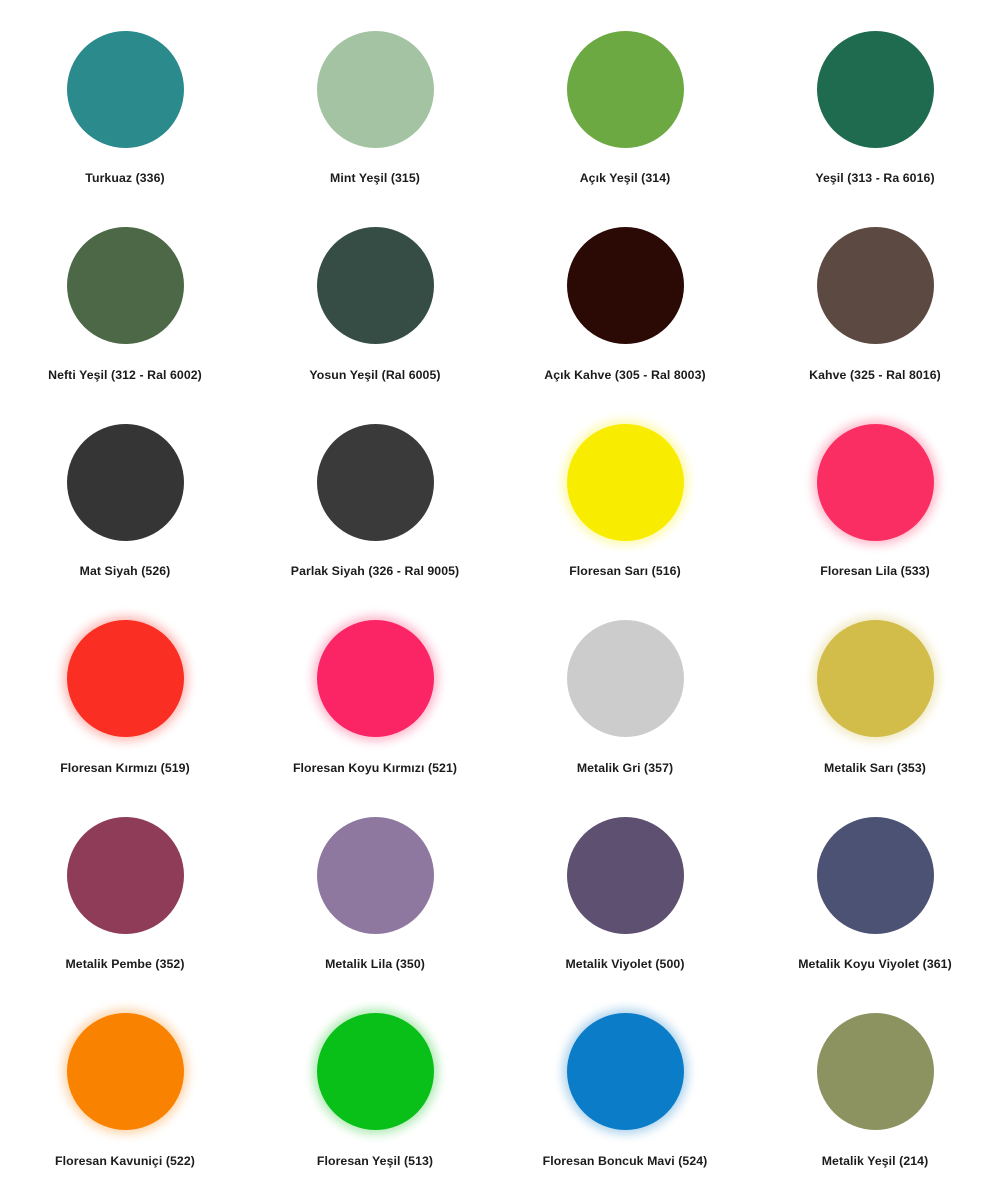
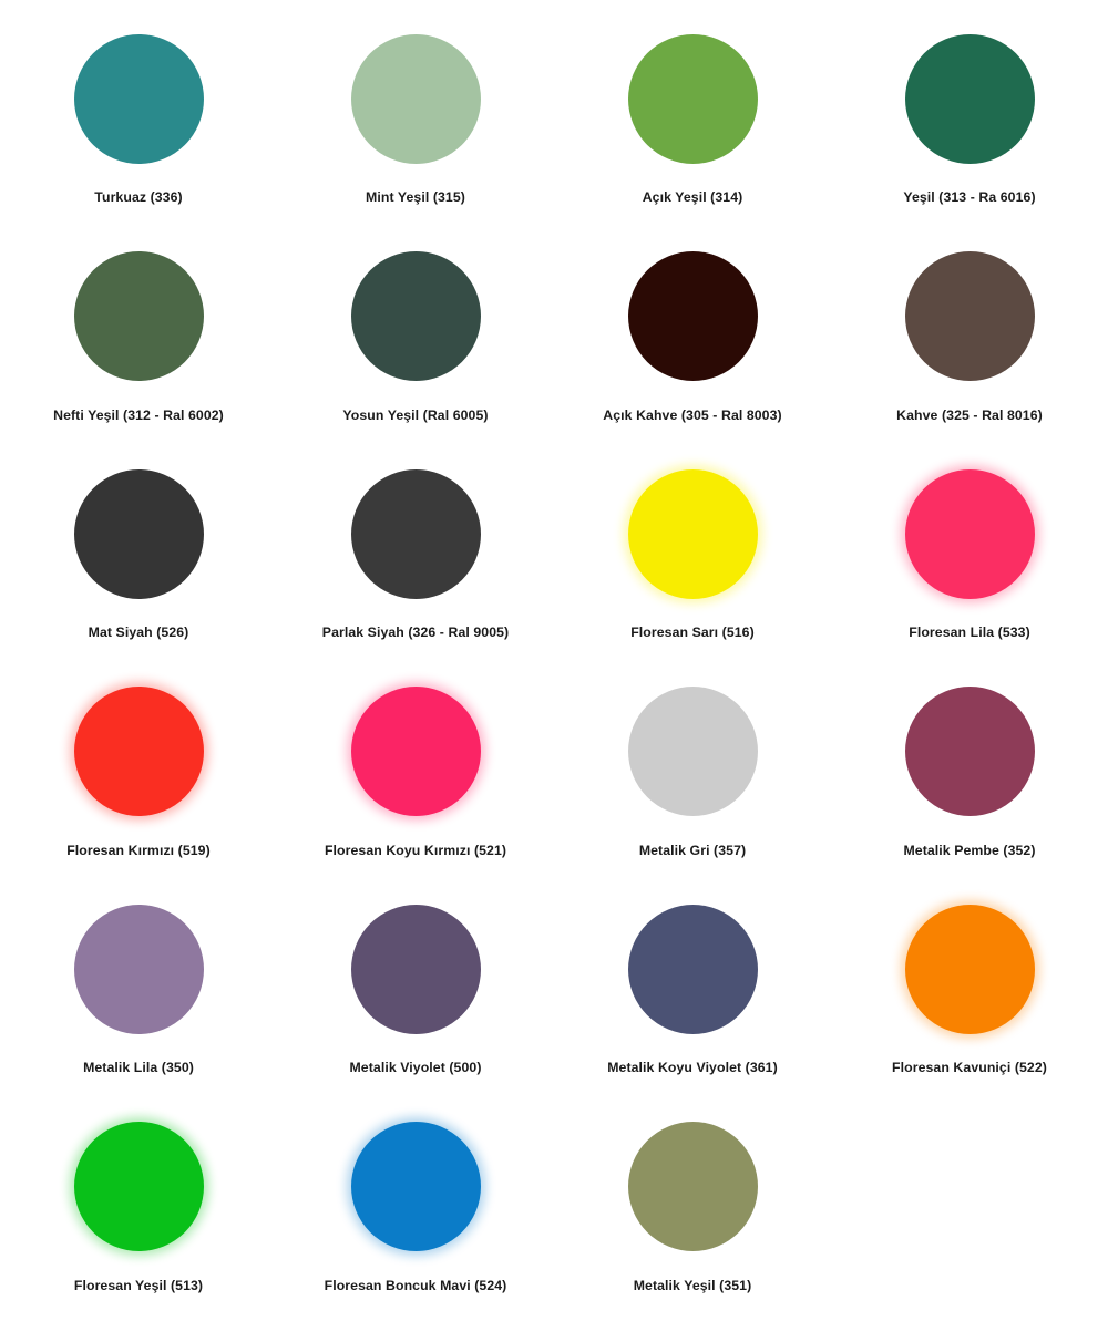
  Turkuaz (336)
  Mint Yeşil (315)
  Açık Yeşil (314)
  Yeşil (313 - Ra 6016)
  Nefti Yeşil (312 - Ral 6002)
  Yosun Yeşil (Ral 6005)
  Açık Kahve (305 - Ral 8003)
  Kahve (325 - Ral 8016)
  Mat Siyah (526)
  Parlak Siyah (326 - Ral 9005)
  Floresan Sarı (516)
  Floresan Lila (533)
  Floresan Kırmızı (519)
  Floresan Koyu Kırmızı (521)
  Metalik Gri (357)
- Metalik Sarı (353)
  Metalik Pembe (352)
  Metalik Lila (350)
  Metalik Viyolet (500)
  Metalik Koyu Viyolet (361)
  Floresan Kavuniçi (522)
  Floresan Yeşil (513)
  Floresan Boncuk Mavi (524)
- Metalik Yeşil (214)
+ Metalik Yeşil (351)
